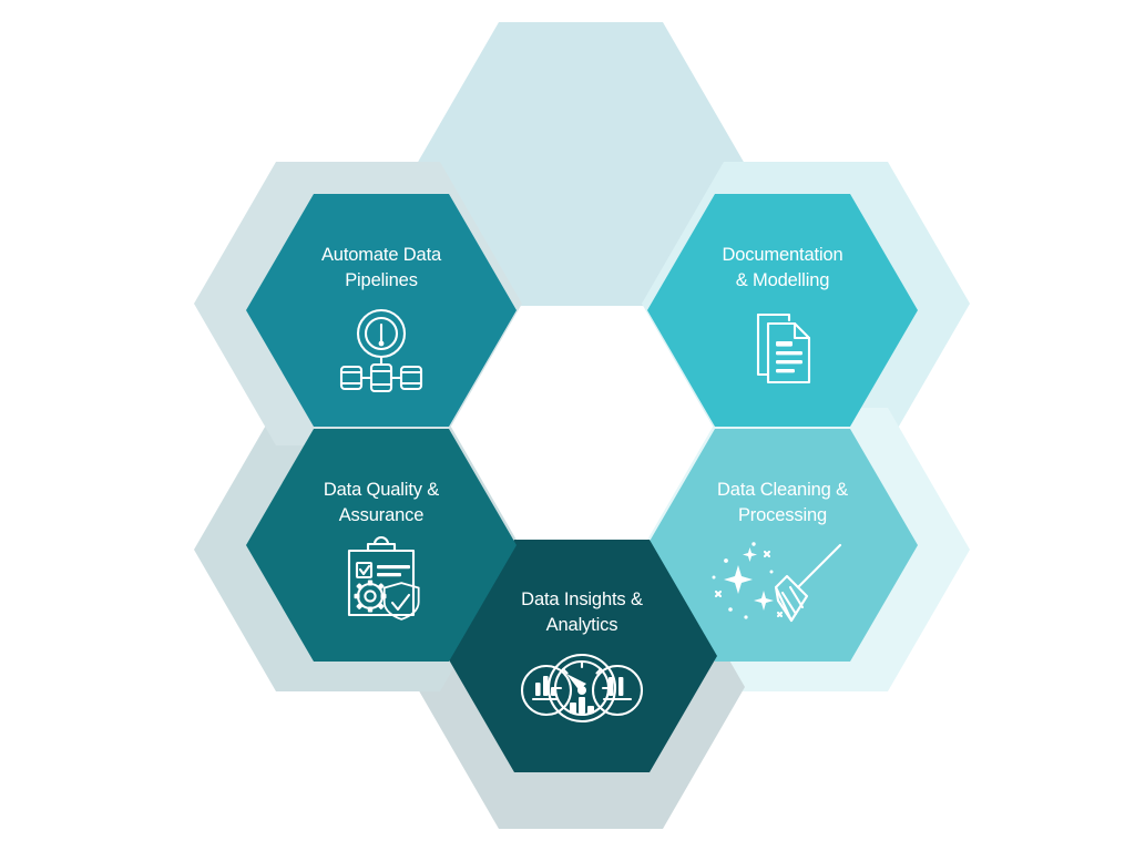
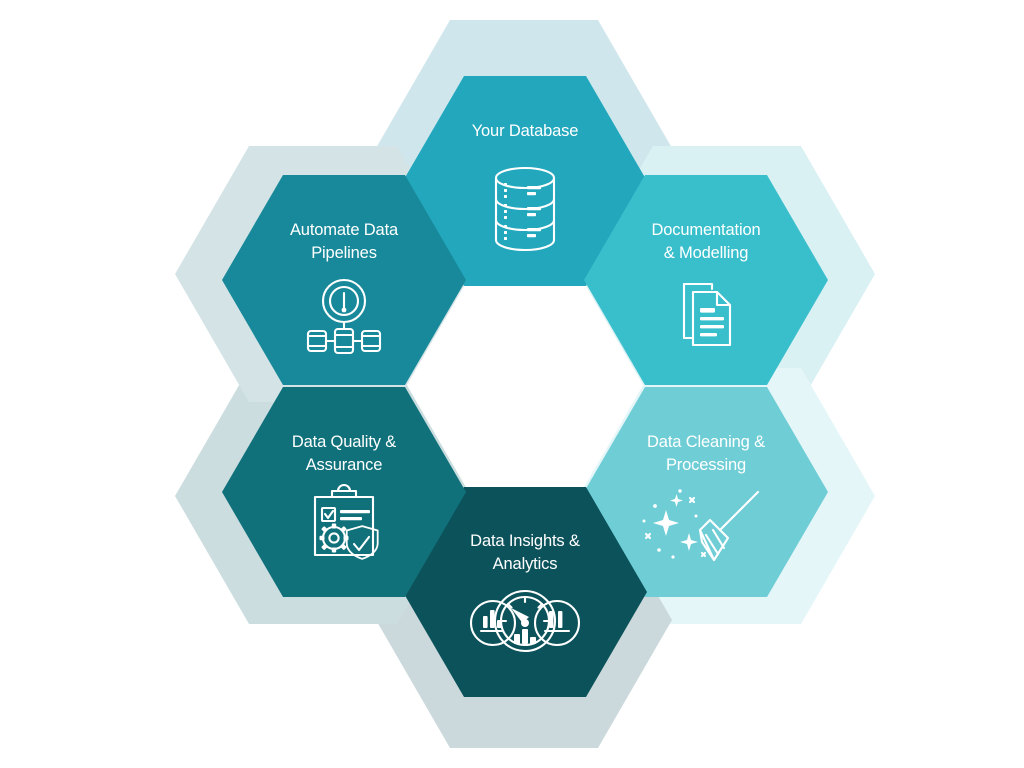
+ Your Database
  Documentation
  & Modelling
  Data Cleaning &
  Processing
  Data Insights &
  Analytics
  Data Quality &
  Assurance
  Automate Data
  Pipelines
